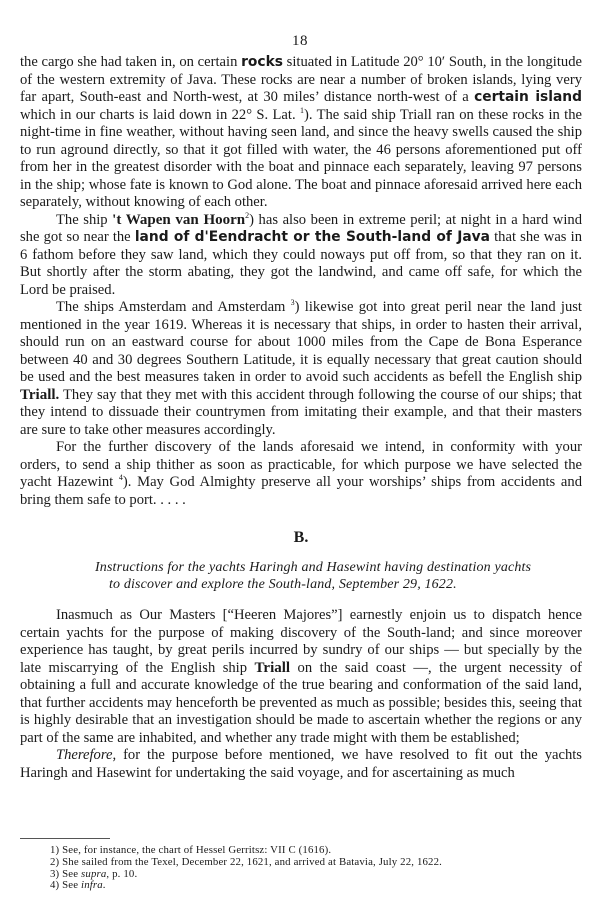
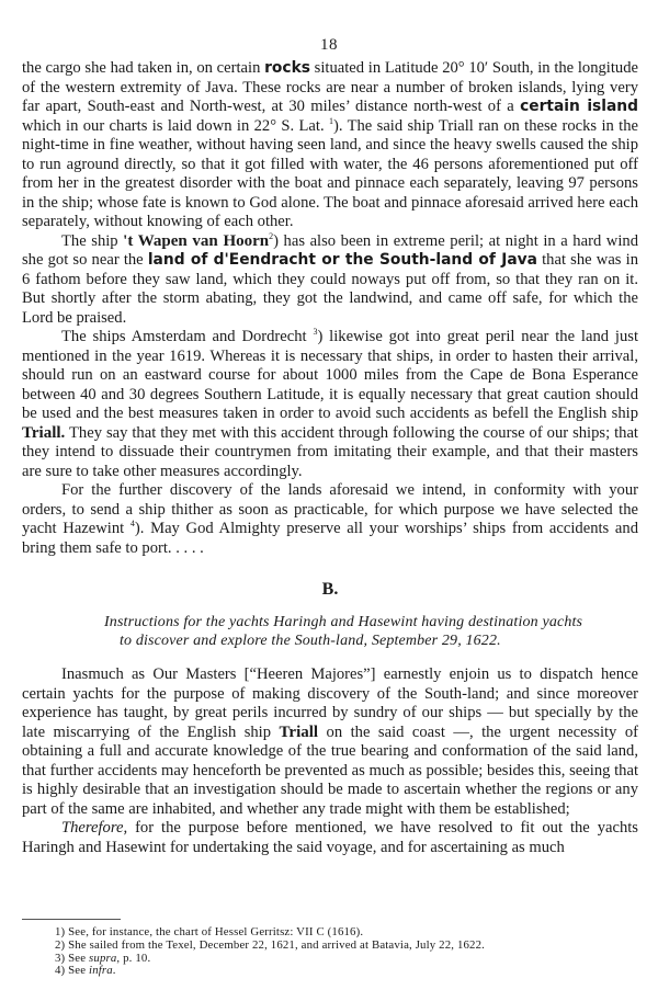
  18
  the cargo she had taken in, on certain rocks situated in Latitude 20° 10′ South, in the longitude of the western extremity of Java. These rocks are near a number of broken islands, lying very far apart, South-east and North-west, at 30 miles’ distance north-west of a certain island which in our charts is laid down in 22° S. Lat. 1). The said ship Triall ran on these rocks in the night-time in fine weather, without having seen land, and since the heavy swells caused the ship to run aground directly, so that it got filled with water, the 46 persons aforementioned put off from her in the greatest disorder with the boat and pinnace each separately, leaving 97 persons in the ship; whose fate is known to God alone. The boat and pinnace aforesaid arrived here each separately, without knowing of each other.
  The ship 't Wapen van Hoorn2) has also been in extreme peril; at night in a hard wind she got so near the land of d'Eendracht or the South-land of Java that she was in 6 fathom before they saw land, which they could noways put off from, so that they ran on it. But shortly after the storm abating, they got the landwind, and came off safe, for which the Lord be praised.
- The ships Amsterdam and Amsterdam 3) likewise got into great peril near the land just mentioned in the year 1619. Whereas it is necessary that ships, in order to hasten their arrival, should run on an eastward course for about 1000 miles from the Cape de Bona Esperance between 40 and 30 degrees Southern Latitude, it is equally necessary that great caution should be used and the best measures taken in order to avoid such accidents as befell the English ship Triall. They say that they met with this accident through following the course of our ships; that they intend to dissuade their countrymen from imitating their example, and that their masters are sure to take other measures accordingly.
+ The ships Amsterdam and Dordrecht 3) likewise got into great peril near the land just mentioned in the year 1619. Whereas it is necessary that ships, in order to hasten their arrival, should run on an eastward course for about 1000 miles from the Cape de Bona Esperance between 40 and 30 degrees Southern Latitude, it is equally necessary that great caution should be used and the best measures taken in order to avoid such accidents as befell the English ship Triall. They say that they met with this accident through following the course of our ships; that they intend to dissuade their countrymen from imitating their example, and that their masters are sure to take other measures accordingly.
  For the further discovery of the lands aforesaid we intend, in conformity with your orders, to send a ship thither as soon as practicable, for which purpose we have selected the yacht Hazewint 4). May God Almighty preserve all your worships’ ships from accidents and bring them safe to port. . . . .
  B.
  Instructions for the yachts Haringh and Hasewint having destination yachts
  to discover and explore the South-land, September 29, 1622.
  Inasmuch as Our Masters [“Heeren Majores”] earnestly enjoin us to dispatch hence certain yachts for the purpose of making discovery of the South-land; and since moreover experience has taught, by great perils incurred by sundry of our ships — but specially by the late miscarrying of the English ship Triall on the said coast —, the urgent necessity of obtaining a full and accurate knowledge of the true bearing and conformation of the said land, that further accidents may henceforth be prevented as much as possible; besides this, seeing that is highly desirable that an investigation should be made to ascertain whether the regions or any part of the same are inhabited, and whether any trade might with them be established;
  Therefore, for the purpose before mentioned, we have resolved to fit out the yachts Haringh and Hasewint for undertaking the said voyage, and for ascertaining as much
  1) See, for instance, the chart of Hessel Gerritsz: VII C (1616).
  2) She sailed from the Texel, December 22, 1621, and arrived at Batavia, July 22, 1622.
  3) See supra, p. 10.
  4) See infra.
